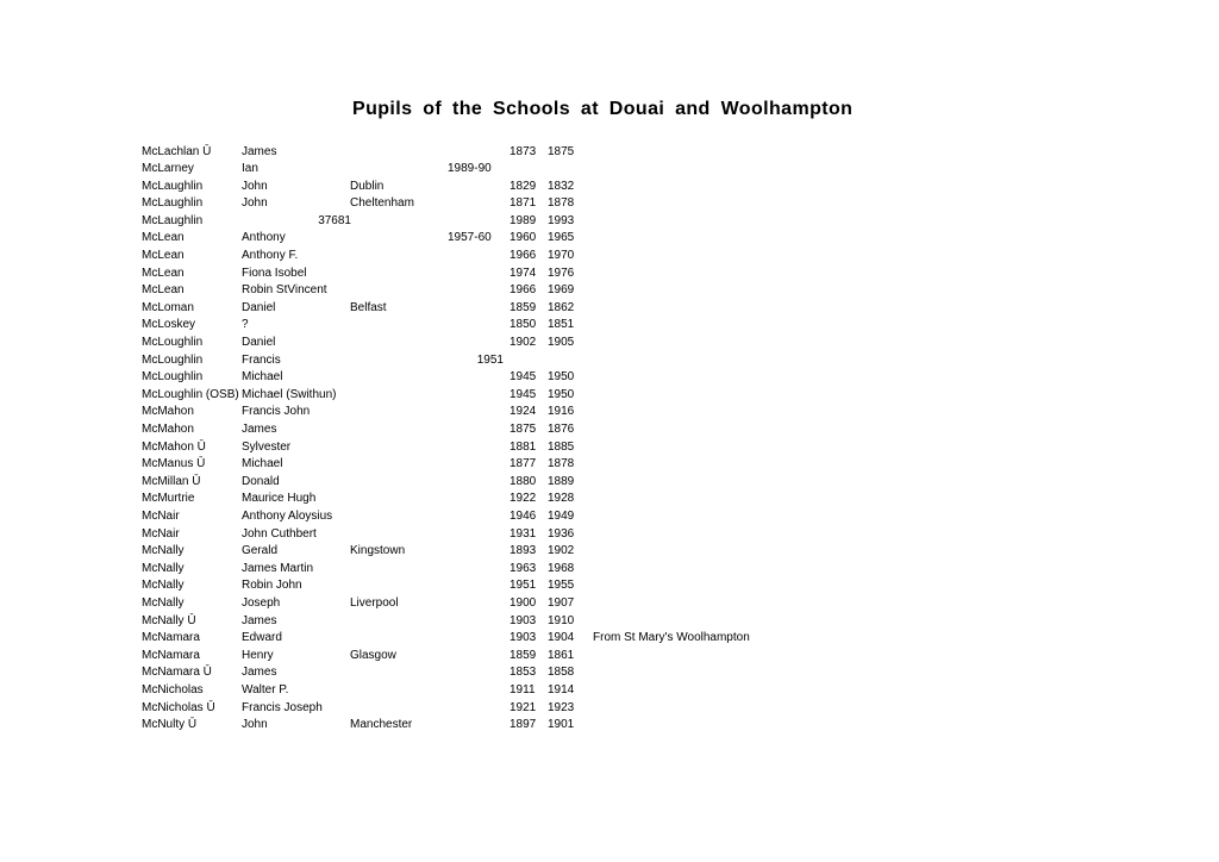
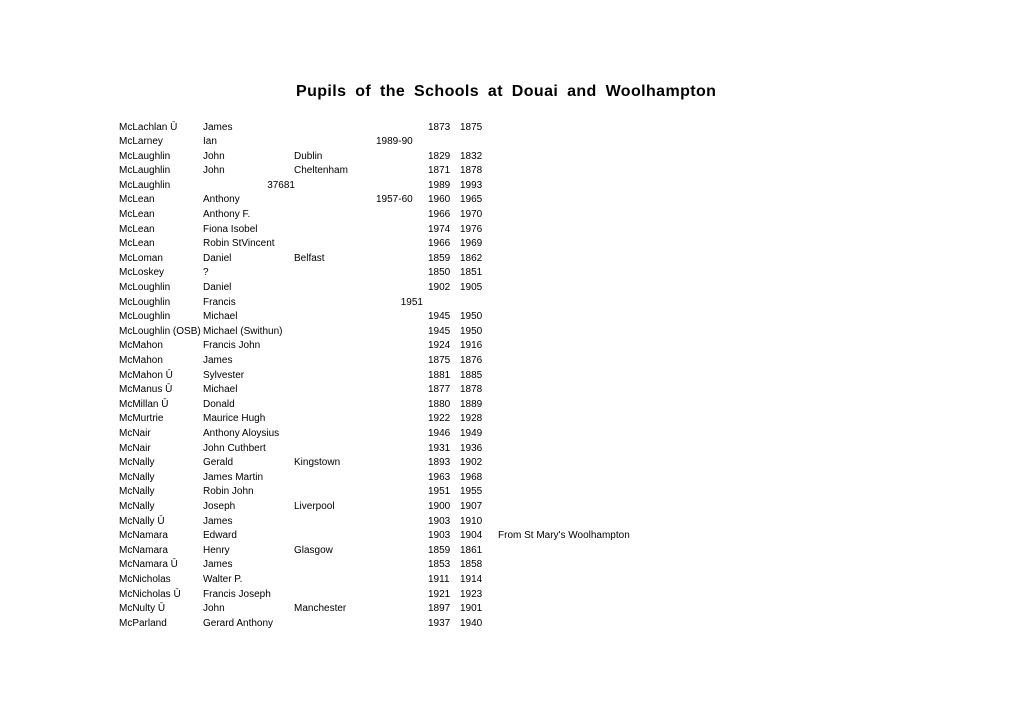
  Pupils of the Schools at Douai and Woolhampton
  McLachlan Ū
  James
  1873
  1875
  McLarney
  Ian
  1989-90
  McLaughlin
  John
  Dublin
  1829
  1832
  McLaughlin
  John
  Cheltenham
  1871
  1878
  McLaughlin
  37681
  1989
  1993
  McLean
  Anthony
  1957-60
  1960
  1965
  McLean
  Anthony F.
  1966
  1970
  McLean
  Fiona Isobel
  1974
  1976
  McLean
  Robin StVincent
  1966
  1969
  McLoman
  Daniel
  Belfast
  1859
  1862
  McLoskey
  ?
  1850
  1851
  McLoughlin
  Daniel
  1902
  1905
  McLoughlin
  Francis
  1951
  McLoughlin
  Michael
  1945
  1950
  McLoughlin (OSB)
  Michael (Swithun)
  1945
  1950
  McMahon
  Francis John
  1924
  1916
  McMahon
  James
  1875
  1876
  McMahon Ū
  Sylvester
  1881
  1885
  McManus Ū
  Michael
  1877
  1878
  McMillan Ū
  Donald
  1880
  1889
  McMurtrie
  Maurice Hugh
  1922
  1928
  McNair
  Anthony Aloysius
  1946
  1949
  McNair
  John Cuthbert
  1931
  1936
  McNally
  Gerald
  Kingstown
  1893
  1902
  McNally
  James Martin
  1963
  1968
  McNally
  Robin John
  1951
  1955
  McNally
  Joseph
  Liverpool
  1900
  1907
  McNally Ū
  James
  1903
  1910
  McNamara
  Edward
  1903
  1904
  From St Mary's Woolhampton
  McNamara
  Henry
  Glasgow
  1859
  1861
  McNamara Ū
  James
  1853
  1858
  McNicholas
  Walter P.
  1911
  1914
  McNicholas Ū
  Francis Joseph
  1921
  1923
  McNulty Ū
  John
  Manchester
  1897
  1901
+ McParland
+ Gerard Anthony
+ 1937
+ 1940
